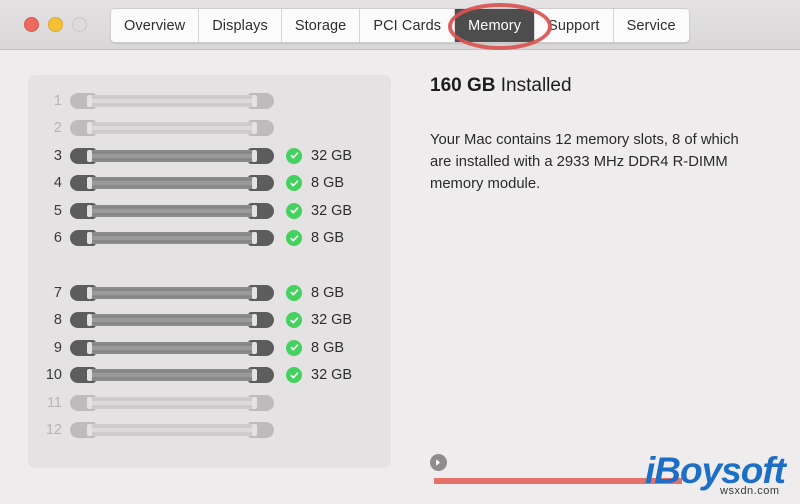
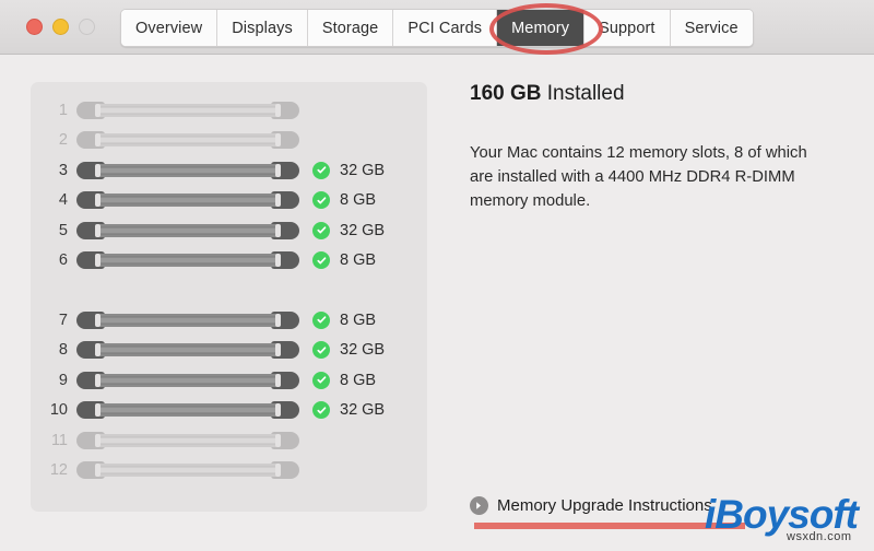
  Overview
  Displays
  Storage
  PCI Cards
  Memory
  Support
  Service
  1
  2
  3
  32 GB
  4
  8 GB
  5
  32 GB
  6
  8 GB
  7
  8 GB
  8
  32 GB
  9
  8 GB
  10
  32 GB
  11
  12
  160 GB Installed
- Your Mac contains 12 memory slots, 8 of which are installed with a 2933 MHz DDR4 R-DIMM memory module.
+ Your Mac contains 12 memory slots, 8 of which are installed with a 4400 MHz DDR4 R-DIMM memory module.
+ Memory Upgrade Instructions
  iBoysoft
  wsxdn.com
